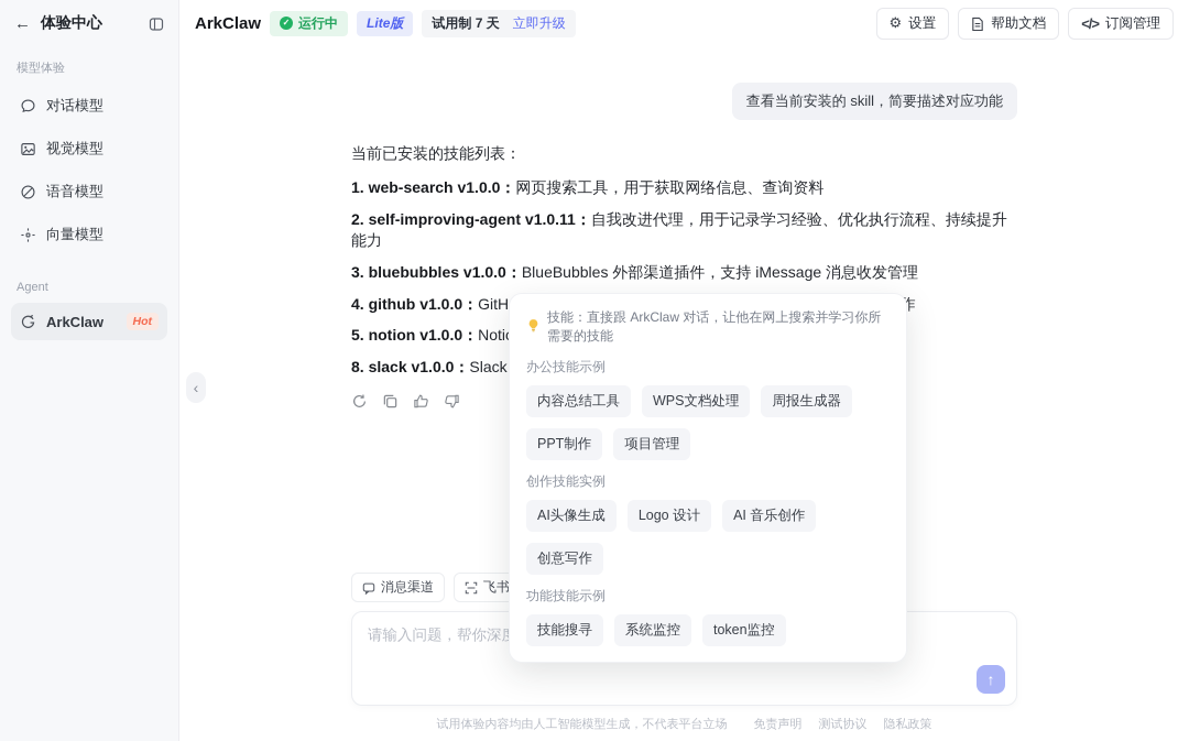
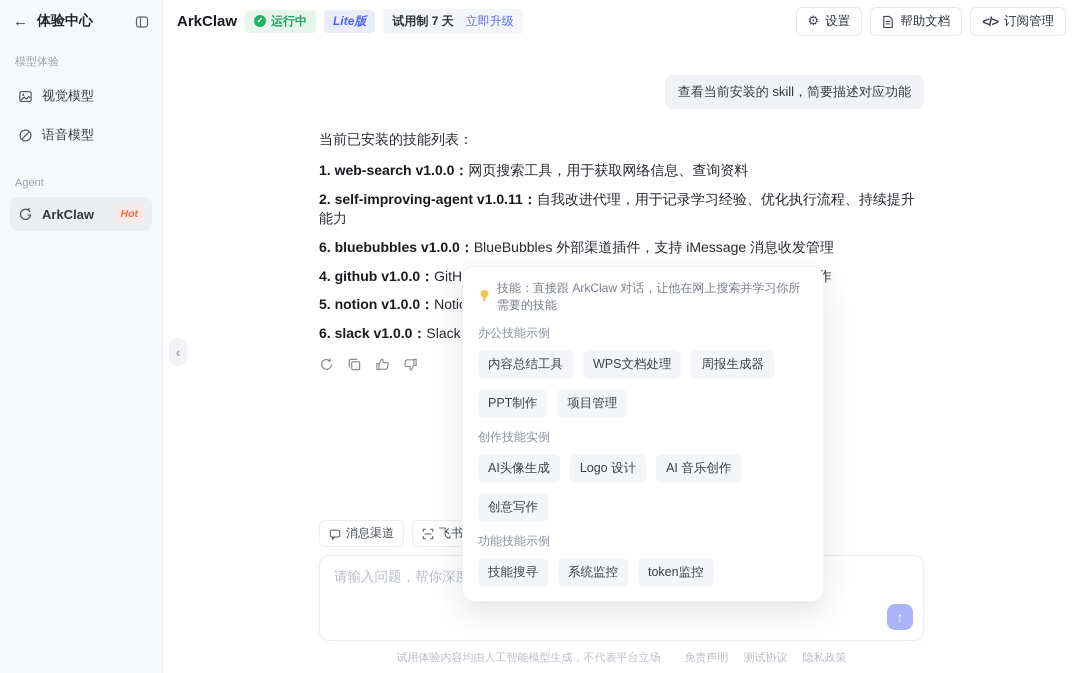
  ←
  体验中心
  模型体验
- 对话模型
  视觉模型
  语音模型
- 向量模型
  Agent
  ArkClaw
  Hot
  ArkClaw
  ✓
  运行中
  Lite版
  试用制 7 天
  立即升级
  ⚙
  设置
  帮助文档
  </>
  订阅管理
  ‹
  查看当前安装的 skill，简要描述对应功能
  当前已安装的技能列表：
  1. web-search v1.0.0：网页搜索工具，用于获取网络信息、查询资料
  2. self-improving-agent v1.0.11：自我改进代理，用于记录学习经验、优化执行流程、持续提升能力
- 3. bluebubbles v1.0.0：BlueBubbles 外部渠道插件，支持 iMessage 消息收发管理
+ 6. bluebubbles v1.0.0：BlueBubbles 外部渠道插件，支持 iMessage 消息收发管理
- 8. slack v1.0.0：Slack
+ 6. slack v1.0.0：Slack
  技能：直接跟 ArkClaw 对话，让他在网上搜索并学习你所需要的技能
  办公技能示例
  内容总结工具
  WPS文档处理
  周报生成器
  PPT制作
  项目管理
  创作技能实例
  AI头像生成
  Logo 设计
  AI 音乐创作
  创意写作
  功能技能示例
  技能搜寻
  系统监控
  token监控
  消息渠道
  请输入问题，帮你深
  ↑
  试用体验内容均由人工智能模型生成，不代表平台立场
  免责声明
  测试协议
  隐私政策
